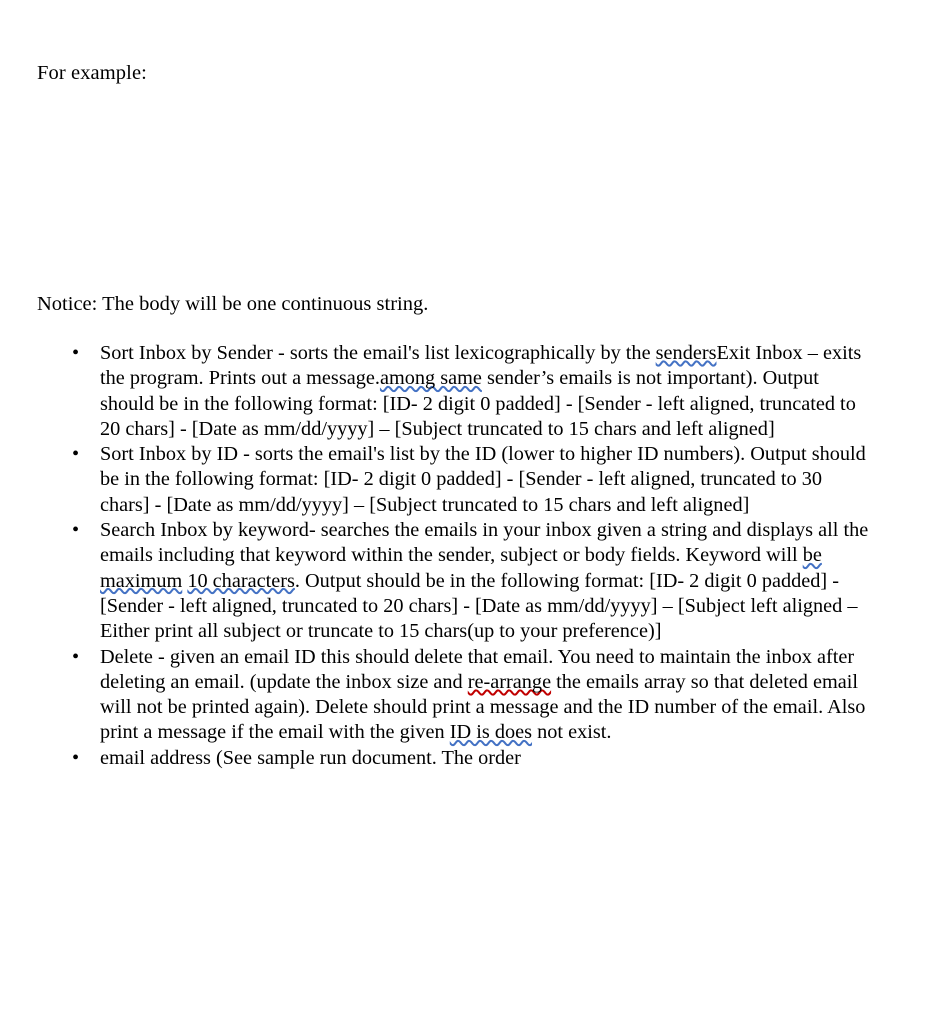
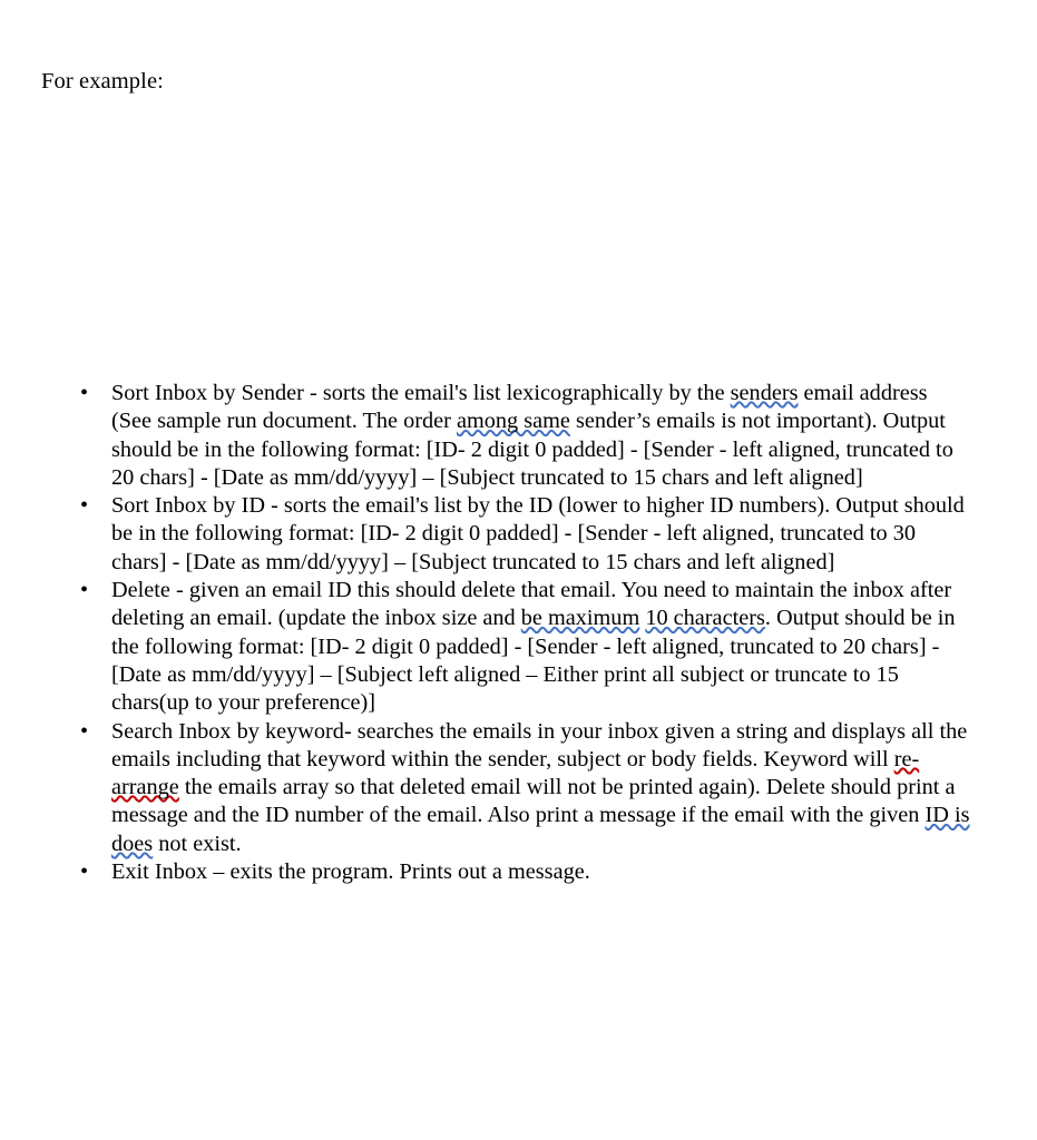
  For example:
- Notice: The body will be one continuous string.
  •
- Sort Inbox by Sender - sorts the email's list lexicographically by the sendersExit Inbox – exits the program. Prints out a message.among same sender’s emails is not important). Output should be in the following format: [ID- 2 digit 0 padded] - [Sender - left aligned, truncated to 20 chars] - [Date as mm/dd/yyyy] – [Subject truncated to 15 chars and left aligned]
+ Sort Inbox by Sender - sorts the email's list lexicographically by the senders email address (See sample run document. The order among same sender’s emails is not important). Output should be in the following format: [ID- 2 digit 0 padded] - [Sender - left aligned, truncated to 20 chars] - [Date as mm/dd/yyyy] – [Subject truncated to 15 chars and left aligned]
  •
  Sort Inbox by ID - sorts the email's list by the ID (lower to higher ID numbers). Output should be in the following format: [ID- 2 digit 0 padded] - [Sender - left aligned, truncated to 30 chars] - [Date as mm/dd/yyyy] – [Subject truncated to 15 chars and left aligned]
  •
- Search Inbox by keyword- searches the emails in your inbox given a string and displays all the emails including that keyword within the sender, subject or body fields. Keyword will be maximum 10 characters. Output should be in the following format: [ID- 2 digit 0 padded] - [Sender - left aligned, truncated to 20 chars] - [Date as mm/dd/yyyy] – [Subject left aligned – Either print all subject or truncate to 15 chars(up to your preference)]
+ Delete - given an email ID this should delete that email. You need to maintain the inbox after deleting an email. (update the inbox size and be maximum 10 characters. Output should be in the following format: [ID- 2 digit 0 padded] - [Sender - left aligned, truncated to 20 chars] - [Date as mm/dd/yyyy] – [Subject left aligned – Either print all subject or truncate to 15 chars(up to your preference)]
  •
- Delete - given an email ID this should delete that email. You need to maintain the inbox after deleting an email. (update the inbox size and re-arrange the emails array so that deleted email will not be printed again). Delete should print a message and the ID number of the email. Also print a message if the email with the given ID is does not exist.
+ Search Inbox by keyword- searches the emails in your inbox given a string and displays all the emails including that keyword within the sender, subject or body fields. Keyword will re-arrange the emails array so that deleted email will not be printed again). Delete should print a message and the ID number of the email. Also print a message if the email with the given ID is does not exist.
  •
- email address (See sample run document. The order
+ Exit Inbox – exits the program. Prints out a message.
